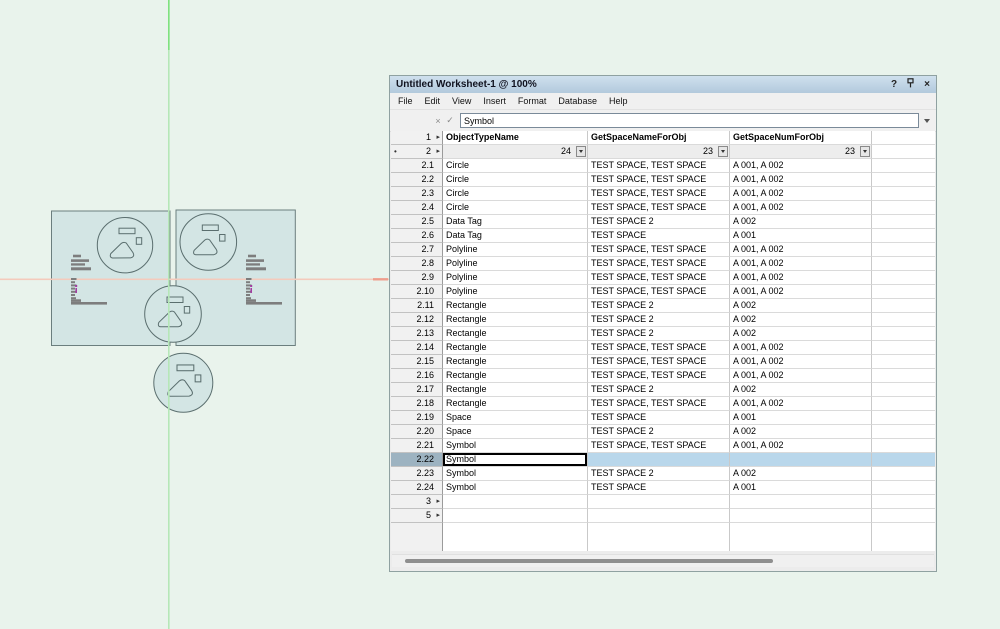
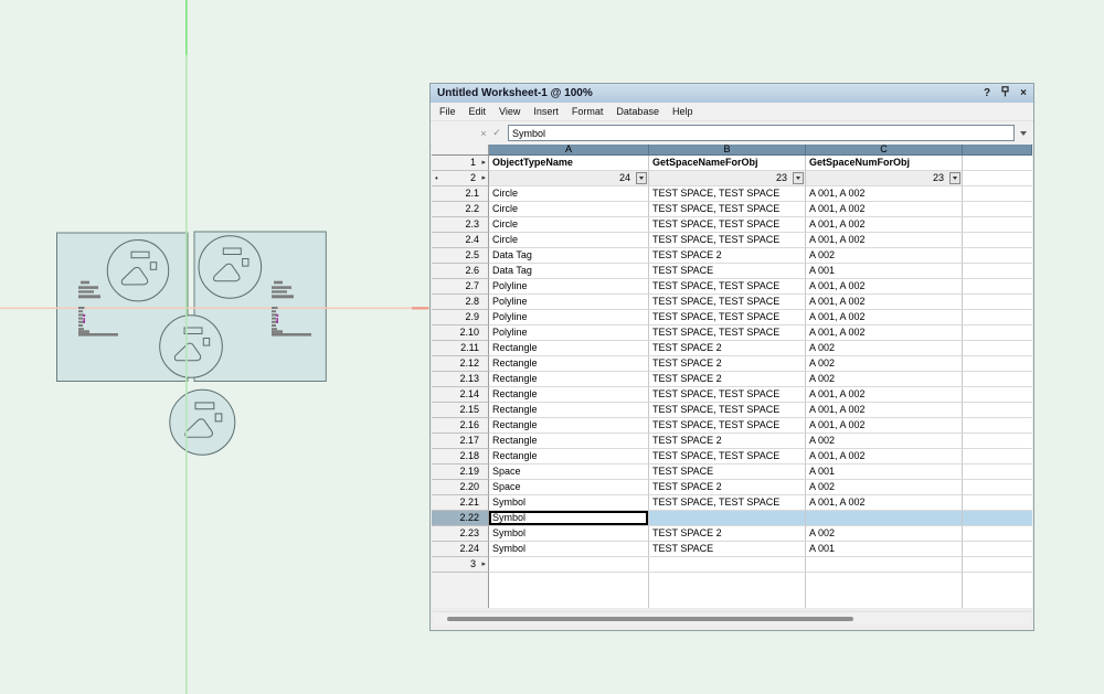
  Untitled Worksheet-1 @ 100%
  ?
  ×
  File
  Edit
  View
  Insert
  Format
  Database
  Help
  ×
  ✓
  Symbol
+ A
+ B
+ C
  1
  ObjectTypeName
  GetSpaceNameForObj
  GetSpaceNumForObj
  2
  •
  24
  23
  23
  2.1
  Circle
  TEST SPACE, TEST SPACE
  A 001, A 002
  2.2
  Circle
  TEST SPACE, TEST SPACE
  A 001, A 002
  2.3
  Circle
  TEST SPACE, TEST SPACE
  A 001, A 002
  2.4
  Circle
  TEST SPACE, TEST SPACE
  A 001, A 002
  2.5
  Data Tag
  TEST SPACE 2
  A 002
  2.6
  Data Tag
  TEST SPACE
  A 001
  2.7
  Polyline
  TEST SPACE, TEST SPACE
  A 001, A 002
  2.8
  Polyline
  TEST SPACE, TEST SPACE
  A 001, A 002
  2.9
  Polyline
  TEST SPACE, TEST SPACE
  A 001, A 002
  2.10
  Polyline
  TEST SPACE, TEST SPACE
  A 001, A 002
  2.11
  Rectangle
  TEST SPACE 2
  A 002
  2.12
  Rectangle
  TEST SPACE 2
  A 002
  2.13
  Rectangle
  TEST SPACE 2
  A 002
  2.14
  Rectangle
  TEST SPACE, TEST SPACE
  A 001, A 002
  2.15
  Rectangle
  TEST SPACE, TEST SPACE
  A 001, A 002
  2.16
  Rectangle
  TEST SPACE, TEST SPACE
  A 001, A 002
  2.17
  Rectangle
  TEST SPACE 2
  A 002
  2.18
  Rectangle
  TEST SPACE, TEST SPACE
  A 001, A 002
  2.19
  Space
  TEST SPACE
  A 001
  2.20
  Space
  TEST SPACE 2
  A 002
  2.21
  Symbol
  TEST SPACE, TEST SPACE
  A 001, A 002
  2.22
  Symbol
  2.23
  Symbol
  TEST SPACE 2
  A 002
  2.24
  Symbol
  TEST SPACE
  A 001
  3
- 5
